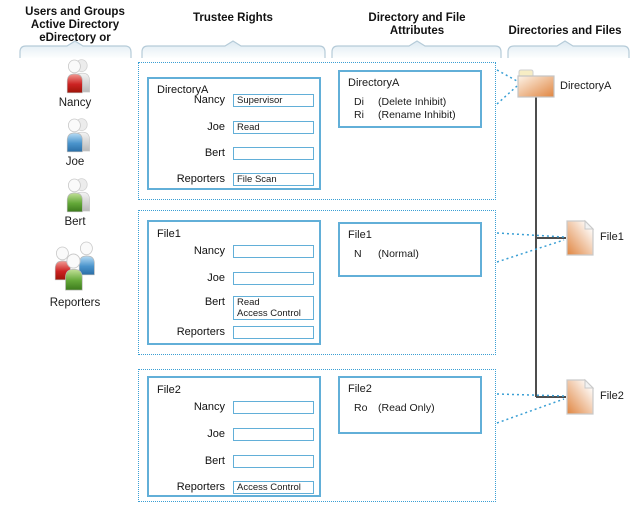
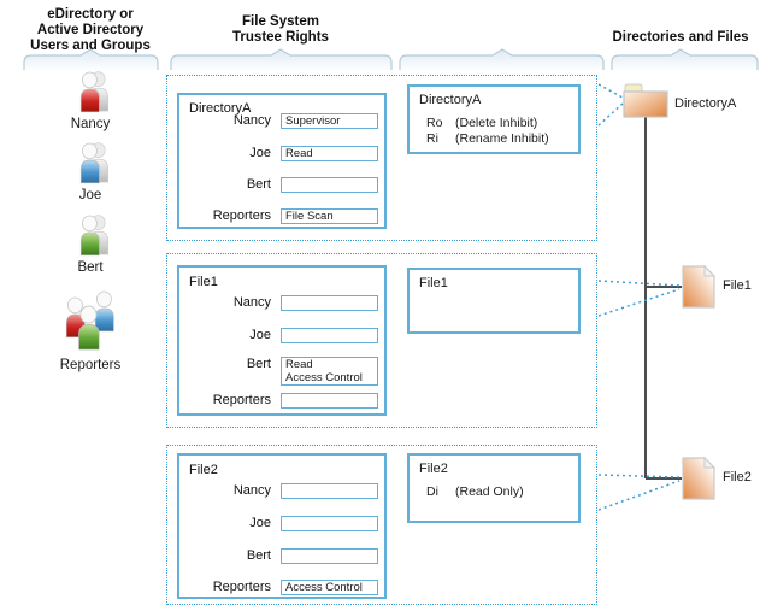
- Users and Groups
+ eDirectory or
  Active Directory
- eDirectory or
+ Users and Groups
+ File System
  Trustee Rights
- Directory and File
- Attributes
  Directories and Files
  Nancy
  Joe
  Bert
  Reporters
  DirectoryA
  Nancy
  Supervisor
  Joe
  Read
  Bert
  Reporters
  File Scan
  DirectoryA
- Di
+ Ro
  (Delete Inhibit)
  Ri
  (Rename Inhibit)
  DirectoryA
  File1
  Nancy
  Joe
  Bert
  Read
  Access Control
  Reporters
  File1
- N
- (Normal)
  File1
  File2
  Nancy
  Joe
  Bert
  Reporters
  Access Control
  File2
- Ro
+ Di
  (Read Only)
  File2
